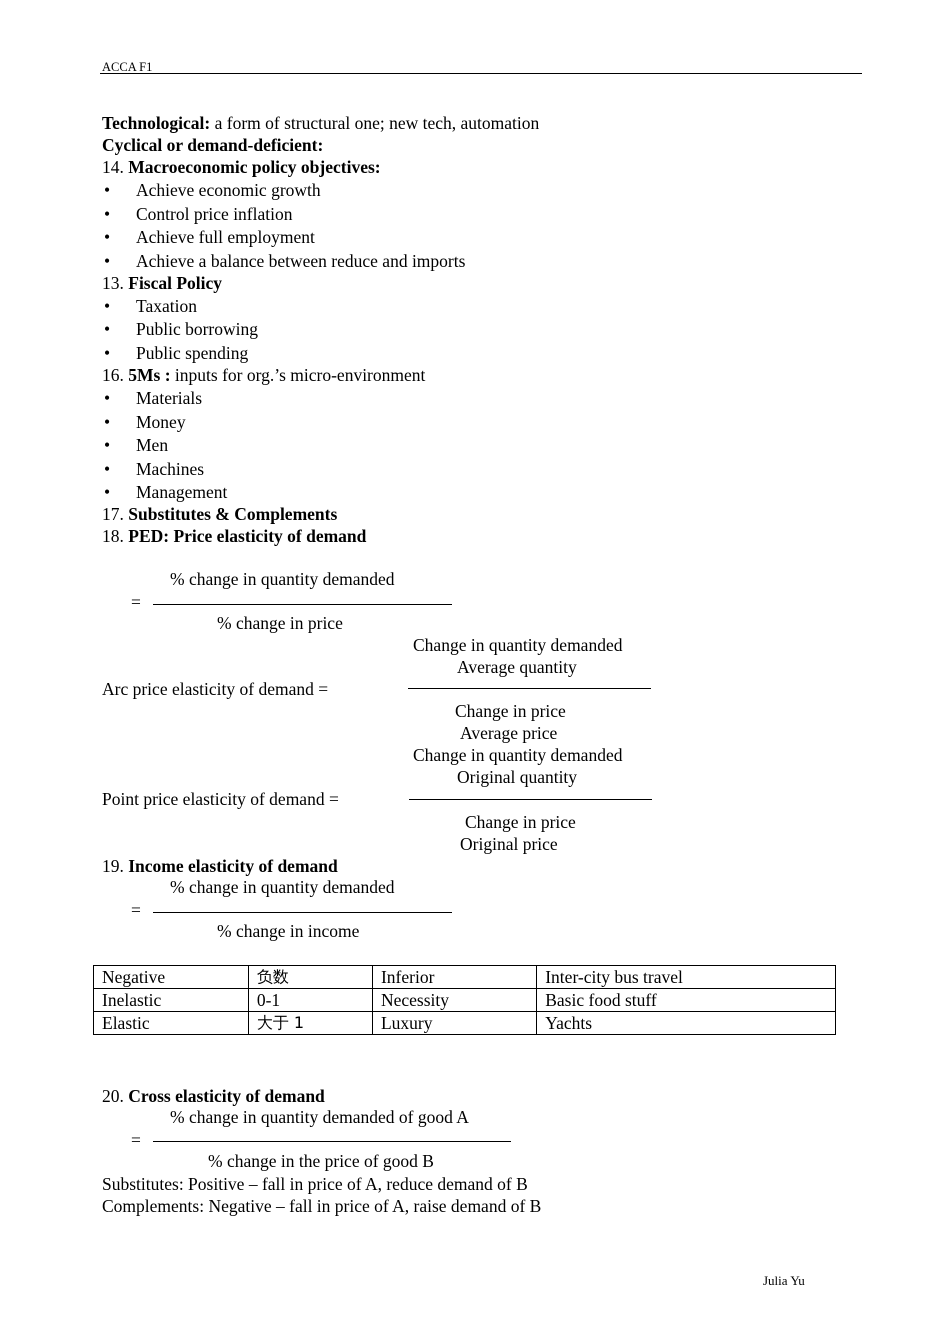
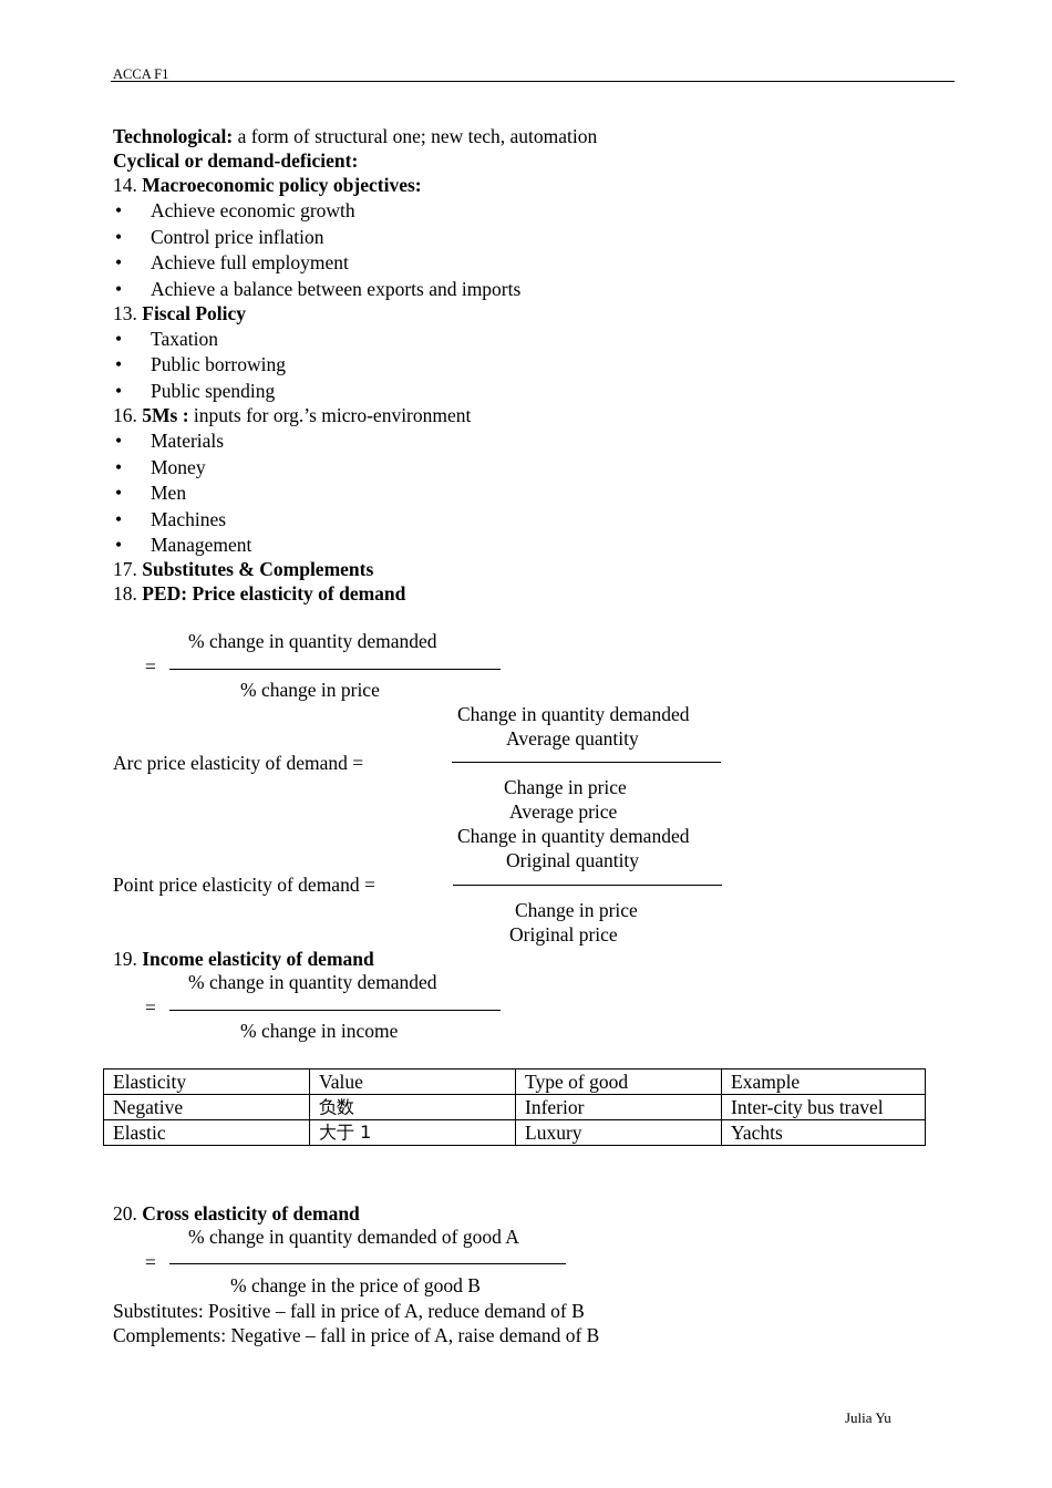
  ACCA F1
  Technological: a form of structural one; new tech, automation
  Cyclical or demand-deficient:
  14. Macroeconomic policy objectives:
  •
  Achieve economic growth
  •
  Control price inflation
  •
  Achieve full employment
  •
- Achieve a balance between reduce and imports
+ Achieve a balance between exports and imports
  13. Fiscal Policy
  •
  Taxation
  •
  Public borrowing
  •
  Public spending
  16. 5Ms : inputs for org.’s micro-environment
  •
  Materials
  •
  Money
  •
  Men
  •
  Machines
  •
  Management
  17. Substitutes & Complements
  18. PED: Price elasticity of demand
  % change in quantity demanded
  =
  % change in price
  Change in quantity demanded
  Average quantity
  Arc price elasticity of demand =
  Change in price
  Average price
  Change in quantity demanded
  Original quantity
  Point price elasticity of demand =
  Change in price
  Original price
  19. Income elasticity of demand
  % change in quantity demanded
  =
  % change in income
+ Elasticity	Value	Type of good	Example
  Negative	负数	Inferior	Inter-city bus travel
- Inelastic	0-1	Necessity	Basic food stuff
  Elastic	大于 1	Luxury	Yachts
  20. Cross elasticity of demand
  % change in quantity demanded of good A
  =
  % change in the price of good B
  Substitutes: Positive – fall in price of A, reduce demand of B
  Complements: Negative – fall in price of A, raise demand of B
  Julia Yu
